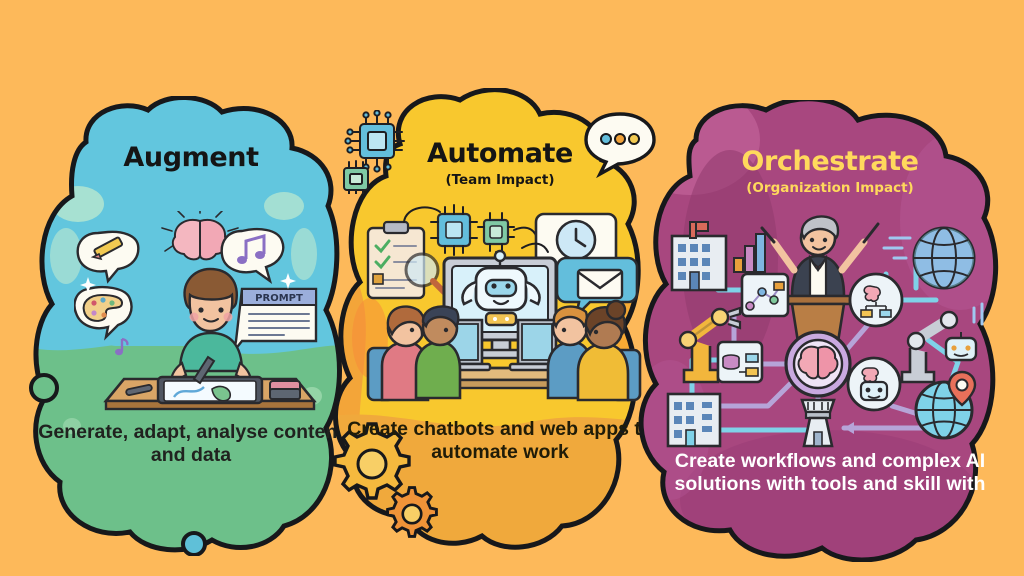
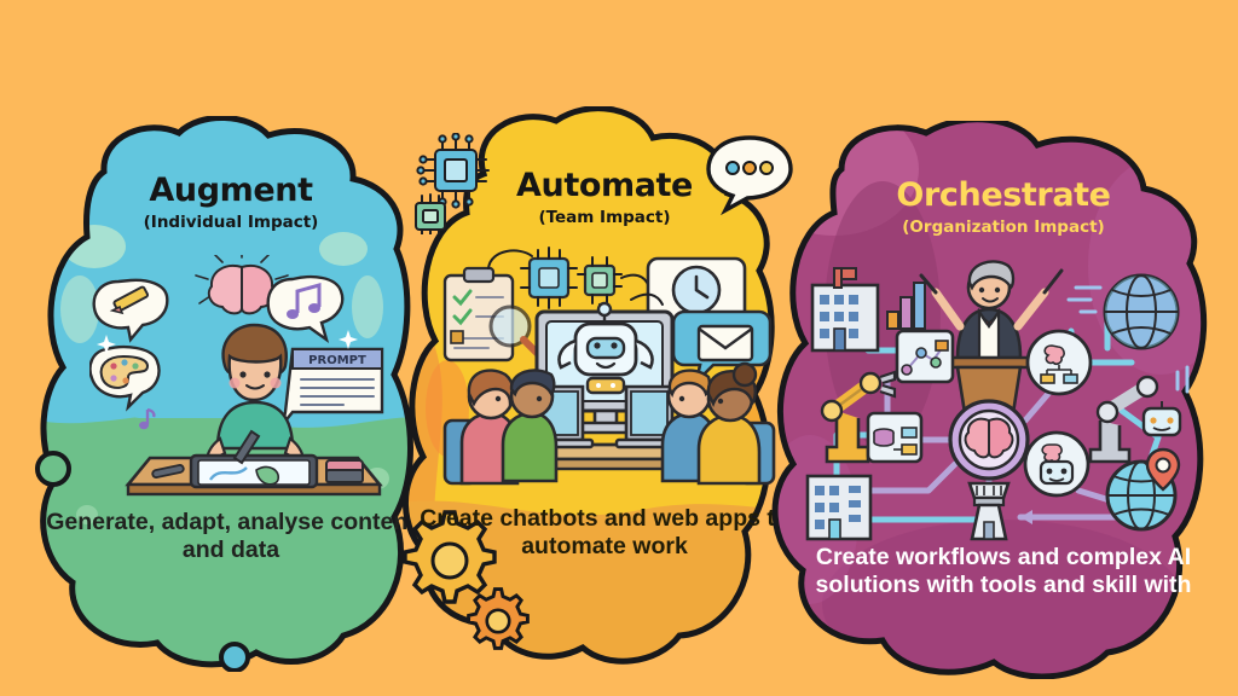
  PROMPT
  Augment
+ (Individual Impact)
  Generate, adapt, analyse conten and data
  Automate
  (Team Impact)
  Create chatbots and web apps t automate work
  Orchestrate
  (Organization Impact)
  Create workflows and complex AI solutions with tools and skill with
